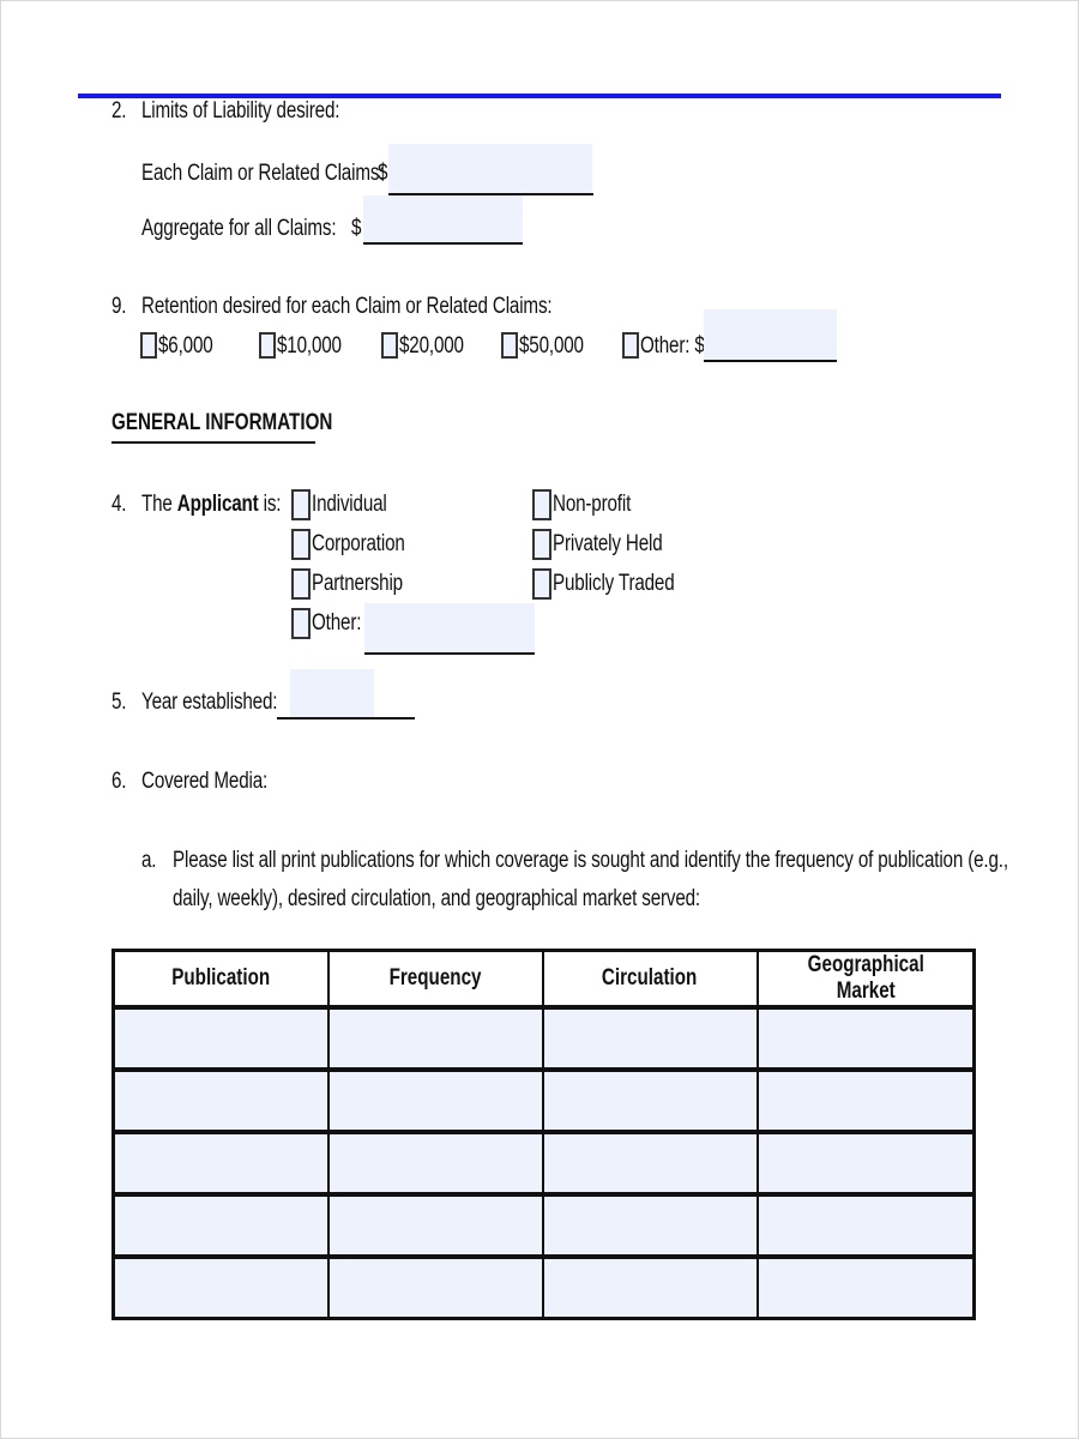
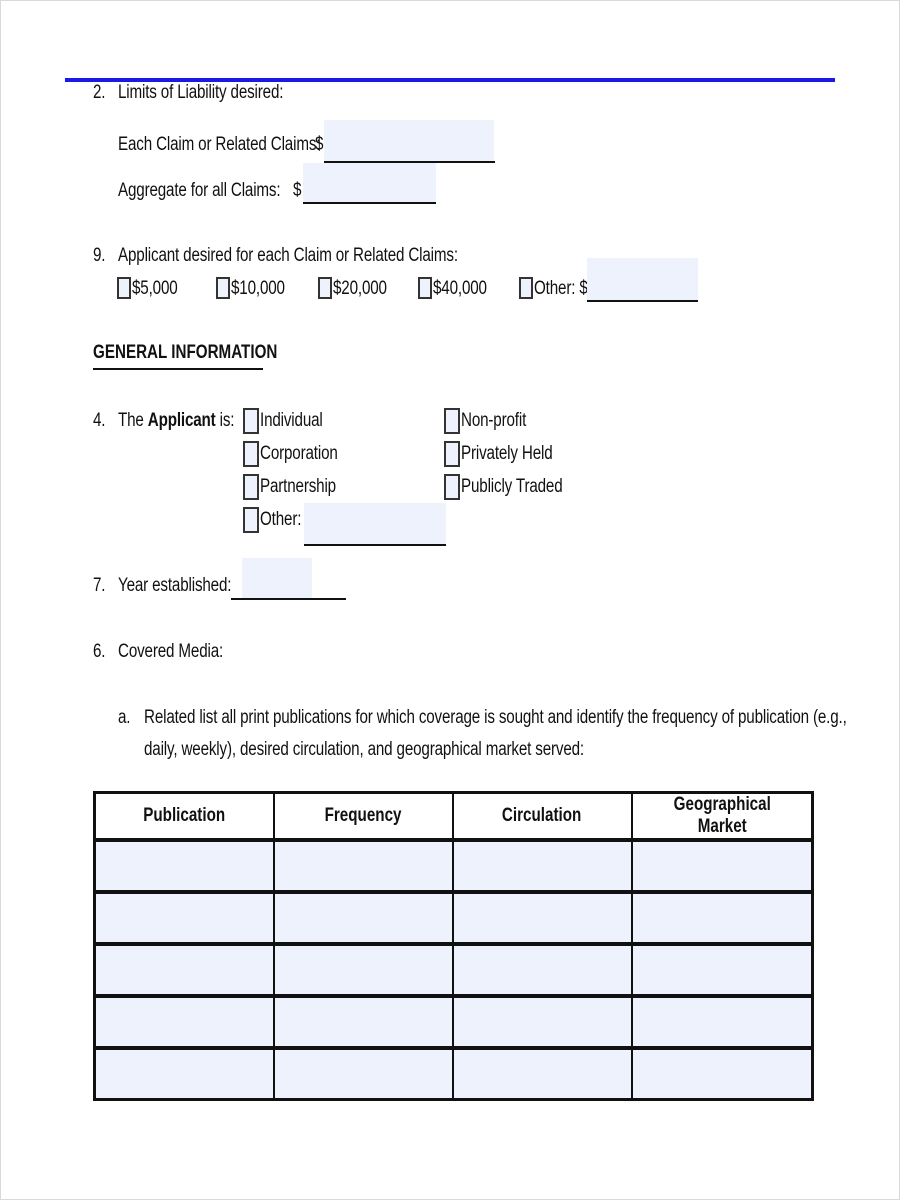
  2.
  Limits of Liability desired:
  Each Claim or Related Claims:
  $
  Aggregate for all Claims:
  $
  9.
- Retention desired for each Claim or Related Claims:
+ Applicant desired for each Claim or Related Claims:
- $6,000
+ $5,000
  $10,000
  $20,000
- $50,000
+ $40,000
  Other: $
  GENERAL INFORMATION
  4.
  The Applicant is:
  Individual
  Corporation
  Partnership
  Other:
  Non-profit
  Privately Held
  Publicly Traded
- 5.
+ 7.
  Year established:
  6.
  Covered Media:
  a.
- Please list all print publications for which coverage is sought and identify the frequency of publication (e.g.,
+ Related list all print publications for which coverage is sought and identify the frequency of publication (e.g.,
  daily, weekly), desired circulation, and geographical market served:
  Publication	Frequency	Circulation	Geographical Market
